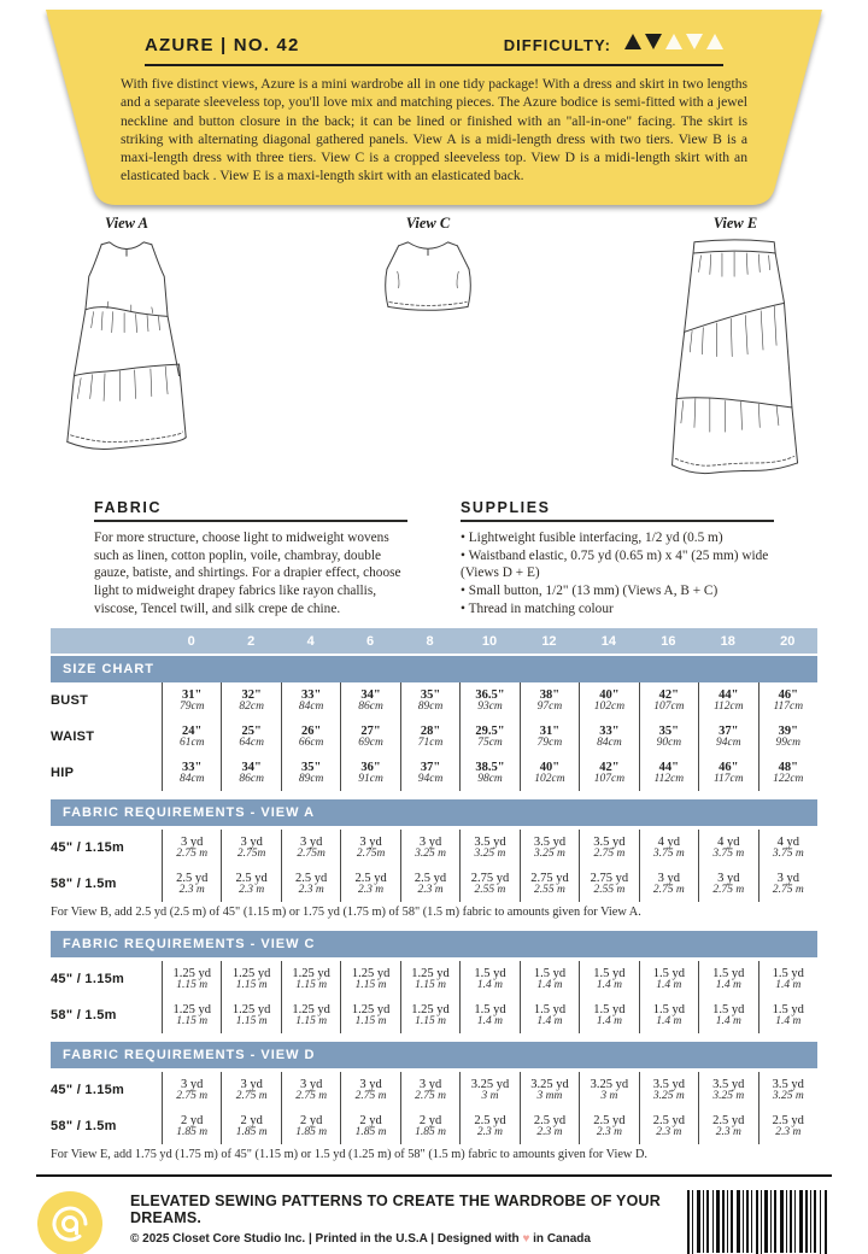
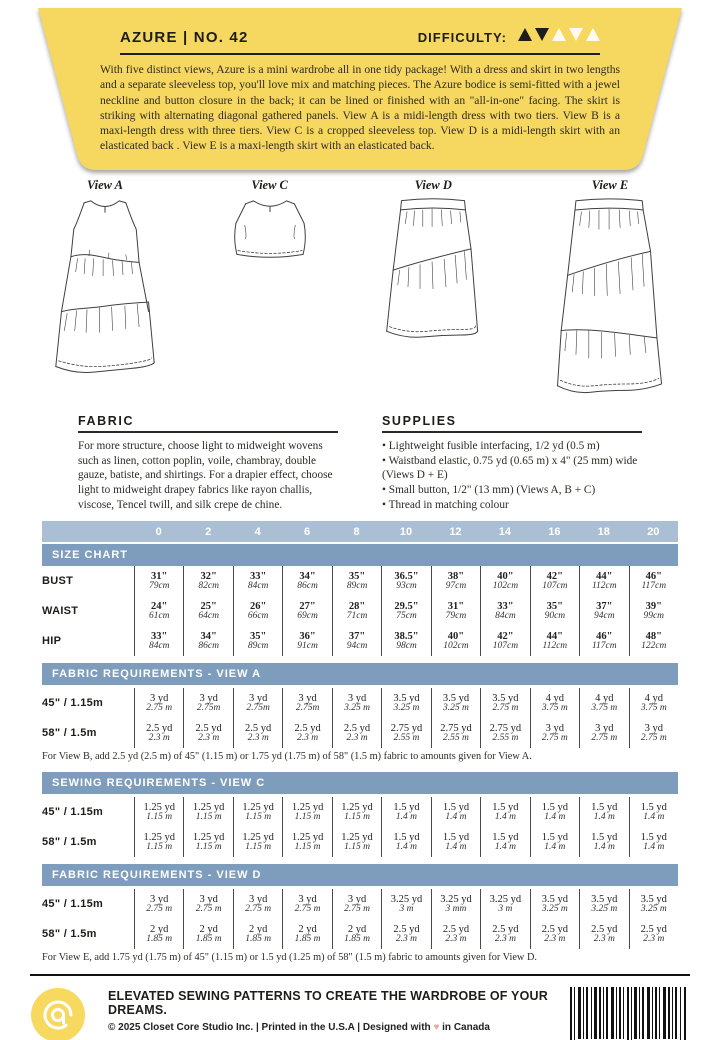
  AZURE | NO. 42
  DIFFICULTY:
  With five distinct views, Azure is a mini wardrobe all in one tidy package! With a dress and skirt in two lengths and a separate sleeveless top, you'll love mix and matching pieces. The Azure bodice is semi-fitted with a jewel neckline and button closure in the back; it can be lined or finished with an "all-in-one" facing. The skirt is striking with alternating diagonal gathered panels. View A is a midi-length dress with two tiers. View B is a maxi-length dress with three tiers. View C is a cropped sleeveless top. View D is a midi-length skirt with an elasticated back . View E is a maxi-length skirt with an elasticated back.
  View A
  View C
+ View D
  View E
  FABRIC
  For more structure, choose light to midweight wovens such as linen, cotton poplin, voile, chambray, double gauze, batiste, and shirtings. For a drapier effect, choose light to midweight drapey fabrics like rayon challis, viscose, Tencel twill, and silk crepe de chine.
  SUPPLIES
  Lightweight fusible interfacing, 1/2 yd (0.5 m)
  Waistband elastic, 0.75 yd (0.65 m) x 4" (25 mm) wide (Views D + E)
  Small button, 1/2" (13 mm) (Views A, B + C)
  Thread in matching colour
  0
  2
  4
  6
  8
  10
  12
  14
  16
  18
  20
  SIZE CHART
  BUST
  31"
  79cm
  32"
  82cm
  33"
  84cm
  34"
  86cm
  35"
  89cm
  36.5"
  93cm
  38"
  97cm
  40"
  102cm
  42"
  107cm
  44"
  112cm
  46"
  117cm
  WAIST
  24"
  61cm
  25"
  64cm
  26"
  66cm
  27"
  69cm
  28"
  71cm
  29.5"
  75cm
  31"
  79cm
  33"
  84cm
  35"
  90cm
  37"
  94cm
  39"
  99cm
  HIP
  33"
  84cm
  34"
  86cm
  35"
  89cm
  36"
  91cm
  37"
  94cm
  38.5"
  98cm
  40"
  102cm
  42"
  107cm
  44"
  112cm
  46"
  117cm
  48"
  122cm
  FABRIC REQUIREMENTS - VIEW A
  45" / 1.15m
  3 yd
  2.75 m
  3 yd
  2.75m
  3 yd
  2.75m
  3 yd
  2.75m
  3 yd
  3.25 m
  3.5 yd
  3.25 m
  3.5 yd
  3.25 m
  3.5 yd
  2.75 m
  4 yd
  3.75 m
  4 yd
  3.75 m
  4 yd
  3.75 m
  58" / 1.5m
  2.5 yd
  2.3 m
  2.5 yd
  2.3 m
  2.5 yd
  2.3 m
  2.5 yd
  2.3 m
  2.5 yd
  2.3 m
  2.75 yd
  2.55 m
  2.75 yd
  2.55 m
  2.75 yd
  2.55 m
  3 yd
  2.75 m
  3 yd
  2.75 m
  3 yd
  2.75 m
  For View B, add 2.5 yd (2.5 m) of 45" (1.15 m) or 1.75 yd (1.75 m) of 58" (1.5 m) fabric to amounts given for View A.
- FABRIC REQUIREMENTS - VIEW C
+ SEWING REQUIREMENTS - VIEW C
  45" / 1.15m
  1.25 yd
  1.15 m
  1.25 yd
  1.15 m
  1.25 yd
  1.15 m
  1.25 yd
  1.15 m
  1.25 yd
  1.15 m
  1.5 yd
  1.4 m
  1.5 yd
  1.4 m
  1.5 yd
  1.4 m
  1.5 yd
  1.4 m
  1.5 yd
  1.4 m
  1.5 yd
  1.4 m
  58" / 1.5m
  1.25 yd
  1.15 m
  1.25 yd
  1.15 m
  1.25 yd
  1.15 m
  1.25 yd
  1.15 m
  1.25 yd
  1.15 m
  1.5 yd
  1.4 m
  1.5 yd
  1.4 m
  1.5 yd
  1.4 m
  1.5 yd
  1.4 m
  1.5 yd
  1.4 m
  1.5 yd
  1.4 m
  FABRIC REQUIREMENTS - VIEW D
  45" / 1.15m
  3 yd
  2.75 m
  3 yd
  2.75 m
  3 yd
  2.75 m
  3 yd
  2.75 m
  3 yd
  2.75 m
  3.25 yd
  3 m
  3.25 yd
  3 mm
  3.25 yd
  3 m
  3.5 yd
  3.25 m
  3.5 yd
  3.25 m
  3.5 yd
  3.25 m
  58" / 1.5m
  2 yd
  1.85 m
  2 yd
  1.85 m
  2 yd
  1.85 m
  2 yd
  1.85 m
  2 yd
  1.85 m
  2.5 yd
  2.3 m
  2.5 yd
  2.3 m
  2.5 yd
  2.3 m
  2.5 yd
  2.3 m
  2.5 yd
  2.3 m
  2.5 yd
  2.3 m
  For View E, add 1.75 yd (1.75 m) of 45" (1.15 m) or 1.5 yd (1.25 m) of 58" (1.5 m) fabric to amounts given for View D.
  ELEVATED SEWING PATTERNS TO CREATE THE WARDROBE OF YOUR DREAMS.
  © 2025 Closet Core Studio Inc. | Printed in the U.S.A | Designed with ♥ in Canada
